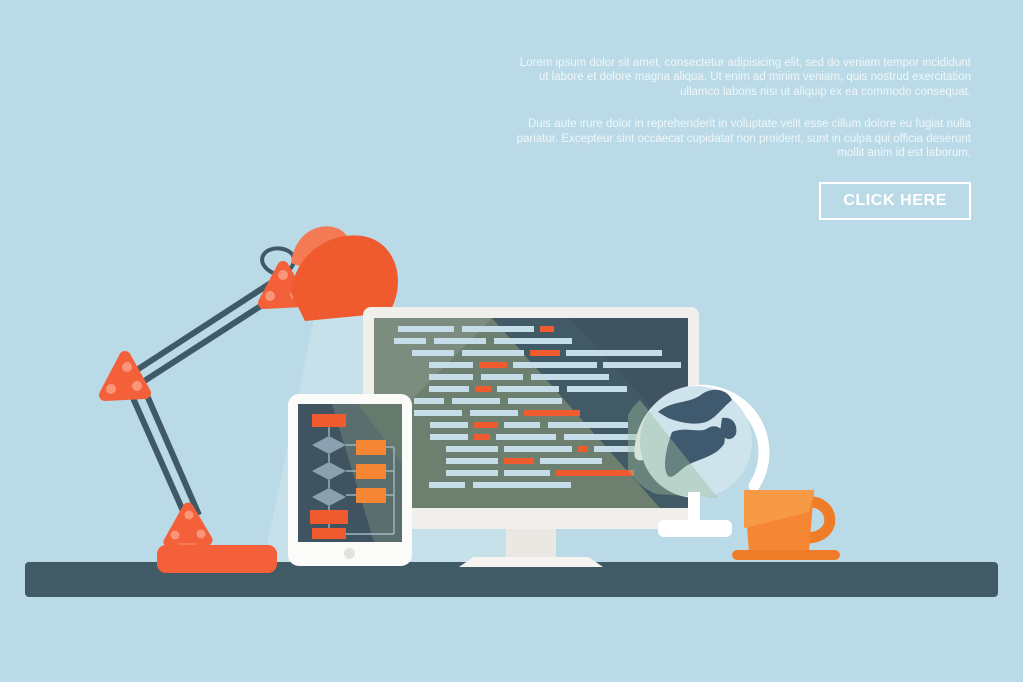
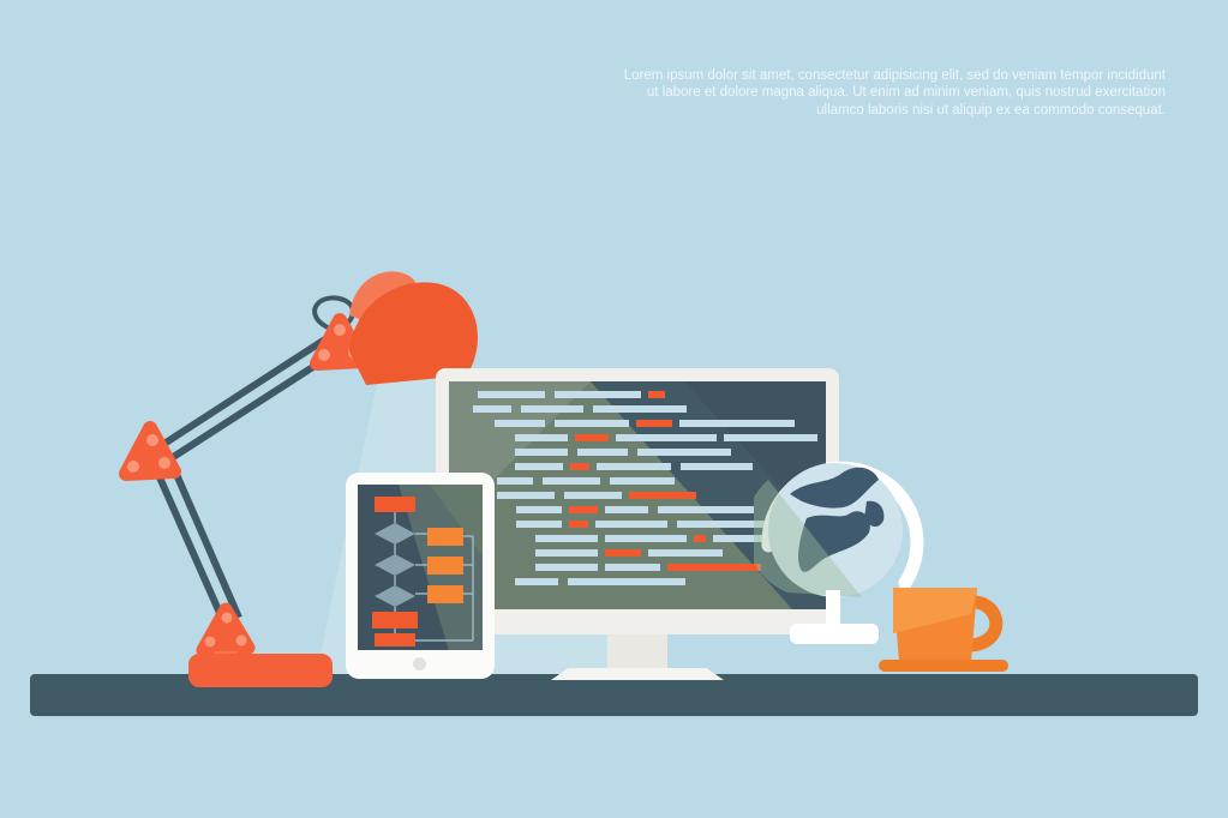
  Lorem ipsum dolor sit amet, consectetur adipisicing elit, sed do veniam tempor incididunt ut labore et dolore magna aliqua. Ut enim ad minim veniam, quis nostrud exercitation ullamco laboris nisi ut aliquip ex ea commodo consequat.
- Duis aute irure dolor in reprehenderit in voluptate velit esse cillum dolore eu fugiat nulla pariatur. Excepteur sint occaecat cupidatat non proident, sunt in culpa qui officia deserunt mollit anim id est laborum.
- CLICK HERE
